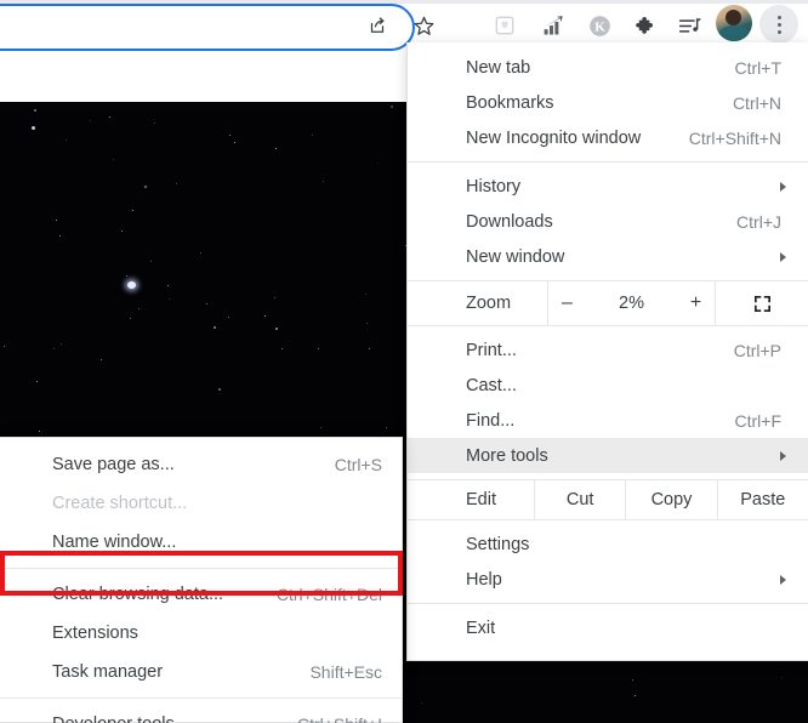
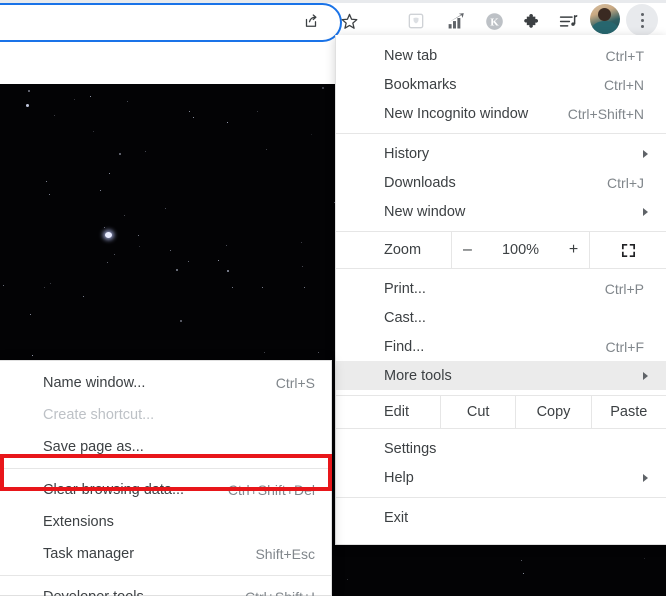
  K
  New tab
  Ctrl+T
  Bookmarks
  Ctrl+N
  New Incognito window
  Ctrl+Shift+N
  History
  Downloads
  Ctrl+J
  New window
  Zoom
  –
- 2%
+ 100%
  +
  Print...
  Ctrl+P
  Cast...
  Find...
  Ctrl+F
  More tools
  Edit
  Cut
  Copy
  Paste
  Settings
  Help
  Exit
- Save page as...
+ Name window...
  Ctrl+S
  Create shortcut...
- Name window...
+ Save page as...
  Clear browsing data...
  Ctrl+Shift+Del
  Extensions
  Task manager
  Shift+Esc
